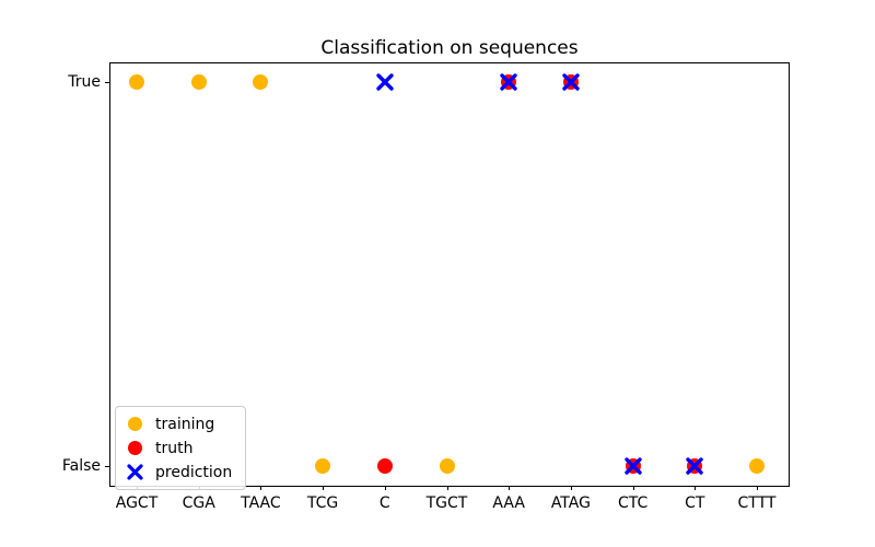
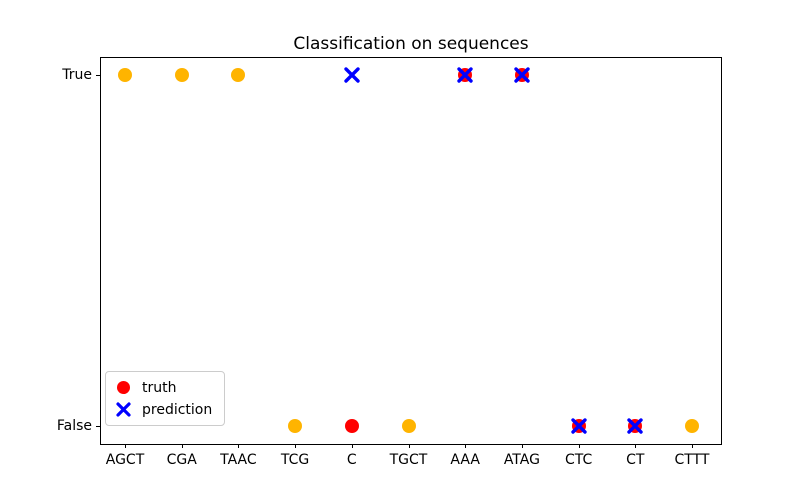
  Classification on sequences
  AGCT
  CGA
  TAAC
  TCG
  C
  TGCT
  AAA
  ATAG
  CTC
  CT
  CTTT
  True
  False
- training
  truth
  prediction
